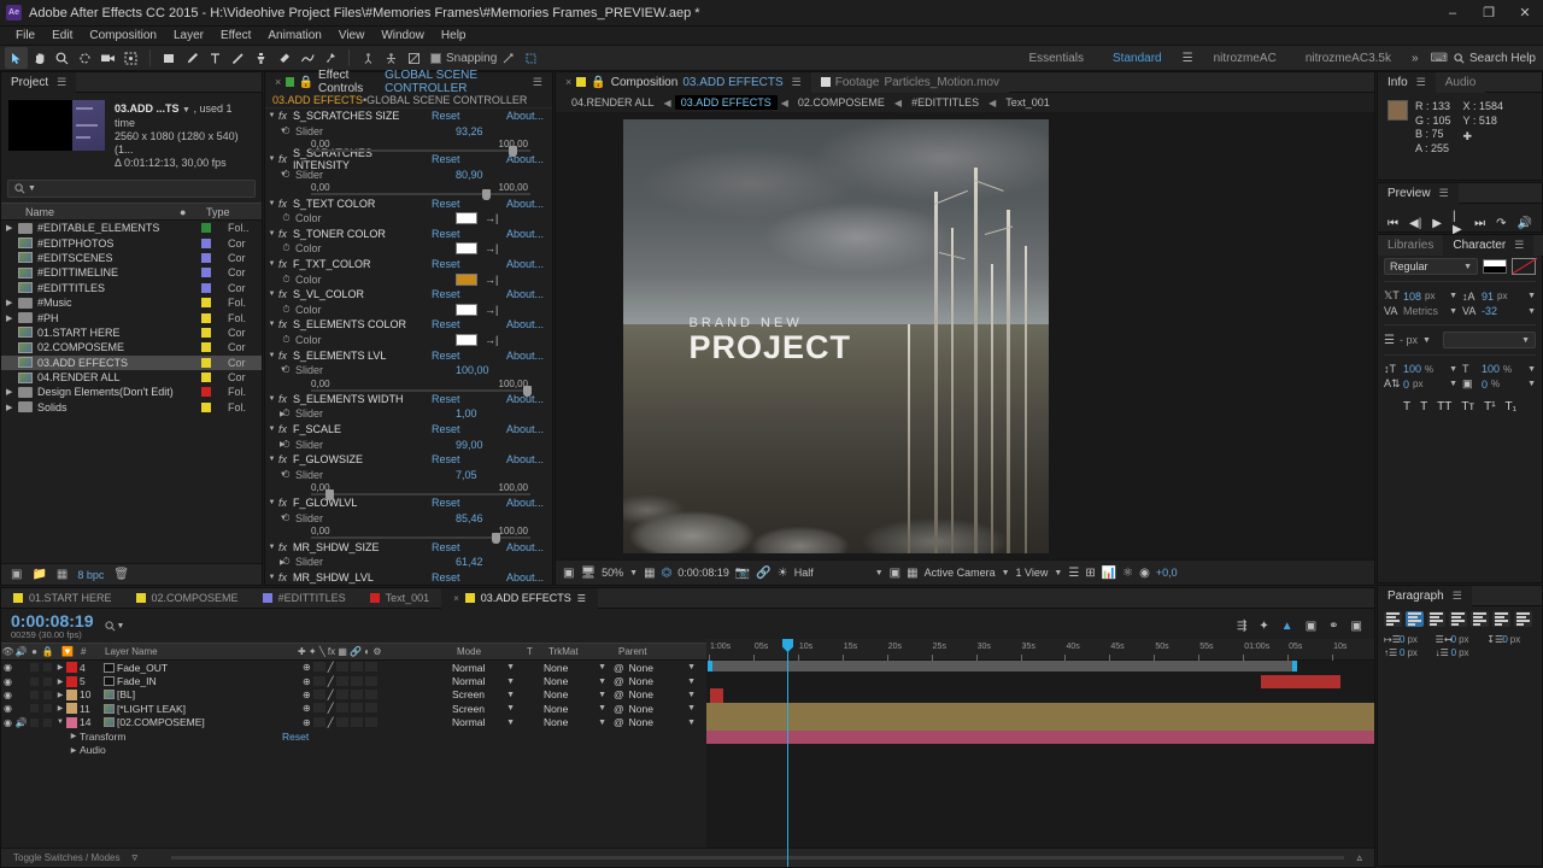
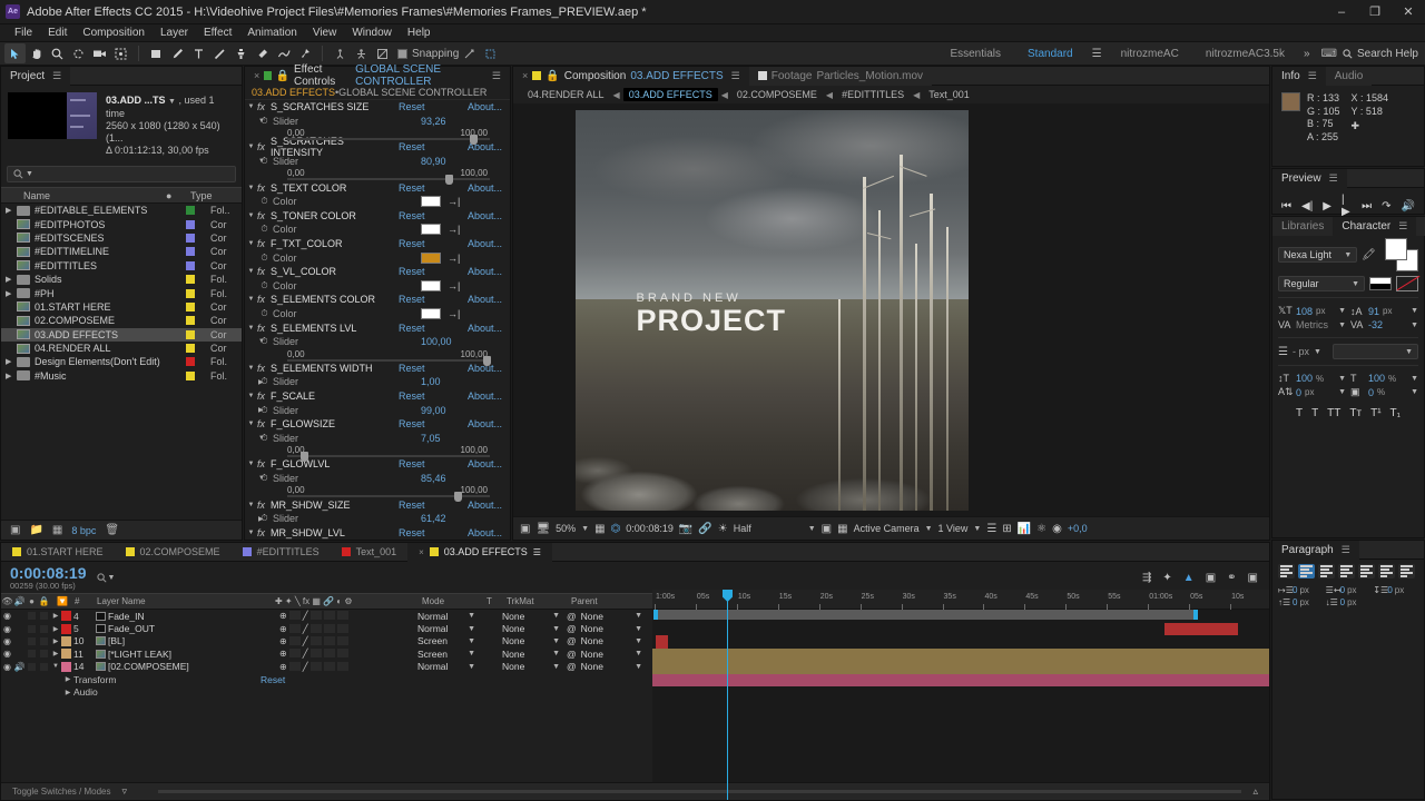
  Adobe After Effects CC 2015 - H:\Videohive Project Files\#Memories Frames\#Memories Frames_PREVIEW.aep *
  –
  ❐
  ✕
  File
  Edit
  Composition
  Layer
  Effect
  Animation
  View
  Window
  Help
  Snapping
  Essentials
  Standard
  ☰
  nitrozmeAC
  nitrozmeAC3.5k
  »
  ⌨
  Search Help
  Project
  ☰
  03.ADD ...TS , used 1 time
  2560 x 1080 (1280 x 540) (1...
  Δ 0:01:12:13, 30,00 fps
  Name
  ●
  Type
  #EDITABLE_ELEMENTS
  Fol..
  #EDITPHOTOS
  Cor
  #EDITSCENES
  Cor
  #EDITTIMELINE
  Cor
  #EDITTITLES
  Cor
- #Music
+ Solids
  Fol.
  #PH
  Fol.
  01.START HERE
  Cor
  02.COMPOSEME
  Cor
  03.ADD EFFECTS
  Cor
  04.RENDER ALL
  Cor
  Design Elements(Don't Edit)
  Fol.
- Solids
+ #Music
  Fol.
  ▣
  📁
  ▦
  8 bpc
  🗑
  ×
  🔒
  Effect Controls
  GLOBAL SCENE CONTROLLER
  ☰
  03.ADD EFFECTS
  •
  GLOBAL SCENE CONTROLLER
  fx
  S_SCRATCHES SIZE
  Reset
  About...
  ⏱
  Slider
  93,26
  0,00
  100,00
  fx
  S_SCRATCHES INTENSITY
  Reset
  About...
  ⏱
  Slider
  80,90
  0,00
  100,00
  fx
  S_TEXT COLOR
  Reset
  About...
  ⏱
  Color
  →|
  fx
  S_TONER COLOR
  Reset
  About...
  ⏱
  Color
  →|
  fx
  F_TXT_COLOR
  Reset
  About...
  ⏱
  Color
  →|
  fx
  S_VL_COLOR
  Reset
  About...
  ⏱
  Color
  →|
  fx
  S_ELEMENTS COLOR
  Reset
  About...
  ⏱
  Color
  →|
  fx
  S_ELEMENTS LVL
  Reset
  About...
  ⏱
  Slider
  100,00
  0,00
  100,00
  fx
  S_ELEMENTS WIDTH
  Reset
  About...
  ⏱
  Slider
  1,00
  fx
  F_SCALE
  Reset
  About...
  ⏱
  Slider
  99,00
  fx
  F_GLOWSIZE
  Reset
  About...
  ⏱
  Slider
  7,05
  0,00
  100,00
  fx
  F_GLOWLVL
  Reset
  About...
  ⏱
  Slider
  85,46
  0,00
  100,00
  fx
  MR_SHDW_SIZE
  Reset
  About...
  ⏱
  Slider
  61,42
  fx
  MR_SHDW_LVL
  Reset
  About...
  ×
  🔒
  Composition
  03.ADD EFFECTS
  ☰
  Footage
  Particles_Motion.mov
  04.RENDER ALL
  ◀
  03.ADD EFFECTS
  ◀
  02.COMPOSEME
  ◀
  #EDITTITLES
  ◀
  Text_001
  BRAND NEW
  PROJECT
  ▣
  🖥
  50%
  ▦
  ⏣
  0:00:08:19
  📷
  🔗
  ☀
  Half
  ▣
  ▦
  Active Camera
  1 View
  ☰
  ⊞
  📊
  ⚛
  ◉
  +0,0
  Info
  ☰
  Audio
  R : 133
  G : 105
  B : 75
  A : 255
  X : 1584
  Y : 518
  ✚
  Preview
  ☰
  ⏮
  ◀|
  ▶
  |▶
  ⏭
  ↷
  🔊
  Libraries
  Character
  ☰
+ Nexa Light
+ 🖍
  Regular
  𝕏T
  108
  px
  ↕A
  91
  px
  VA
  Metrics
  VA
  -32
  ☰
  - px
  ↕T
  100
  %
  T
  100
  %
  A⇅
  0
  px
  ▣
  0
  %
  T
  T
  TT
  Tт
  T¹
  T₁
  Paragraph
  ☰
  ↦☰
  0
  px
  ☰↤
  0
  px
  ↧☰
  0
  px
  ↑☰
  0
  px
  ↓☰
  0
  px
  01.START HERE
  02.COMPOSEME
  #EDITTITLES
  Text_001
  ×
  03.ADD EFFECTS
  ☰
  0:00:08:19
  00259 (30.00 fps)
  ⇶
  ✦
  ▲
  ▣
  ⚭
  ▣
  👁
  🔊
  ●
  🔒
  🔽
  #
  Layer Name
  ✚ ✦ ╲ fx ▦ 🔗 ◐ ⚙
  Mode
  T
  TrkMat
  Parent
  ◉
  4
- Fade_OUT
+ Fade_IN
  ⊕ ╱
  Normal
  None
  @
  None
  ◉
  5
- Fade_IN
+ Fade_OUT
  ⊕ ╱
  Normal
  None
  @
  None
  ◉
  10
  [BL]
  ⊕ ╱
  Screen
  None
  @
  None
  ◉
  11
  [*LIGHT LEAK]
  ⊕ ╱
  Screen
  None
  @
  None
  ◉
  🔊
  14
  [02.COMPOSEME]
  ⊕ ╱
  Normal
  None
  @
  None
  Transform
  Reset
  Audio
  Toggle Switches / Modes
  ▿
  ▵
